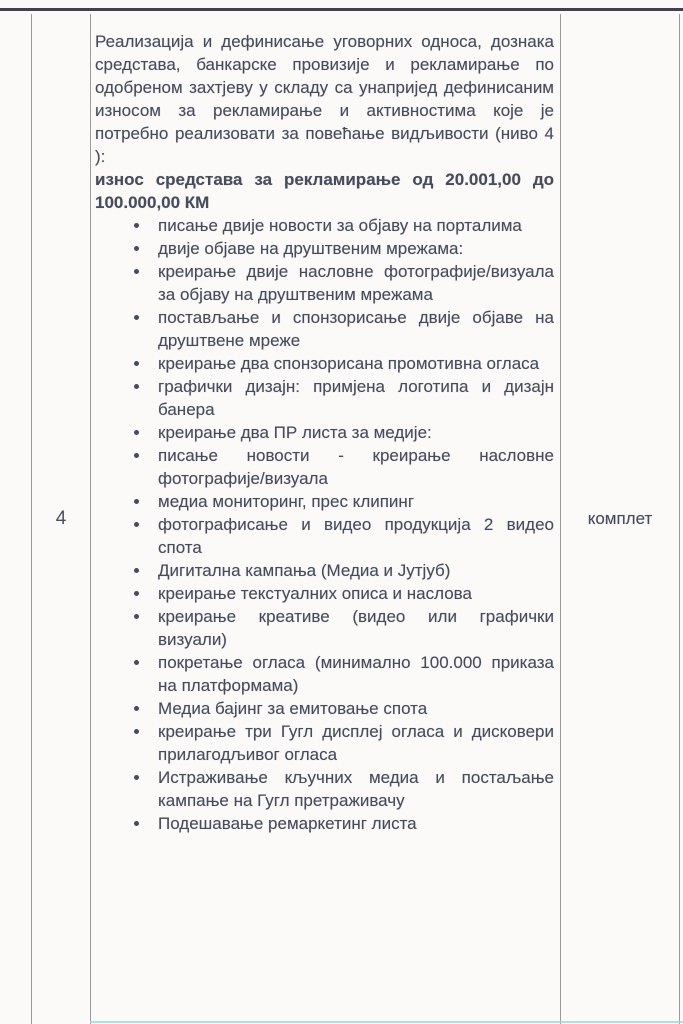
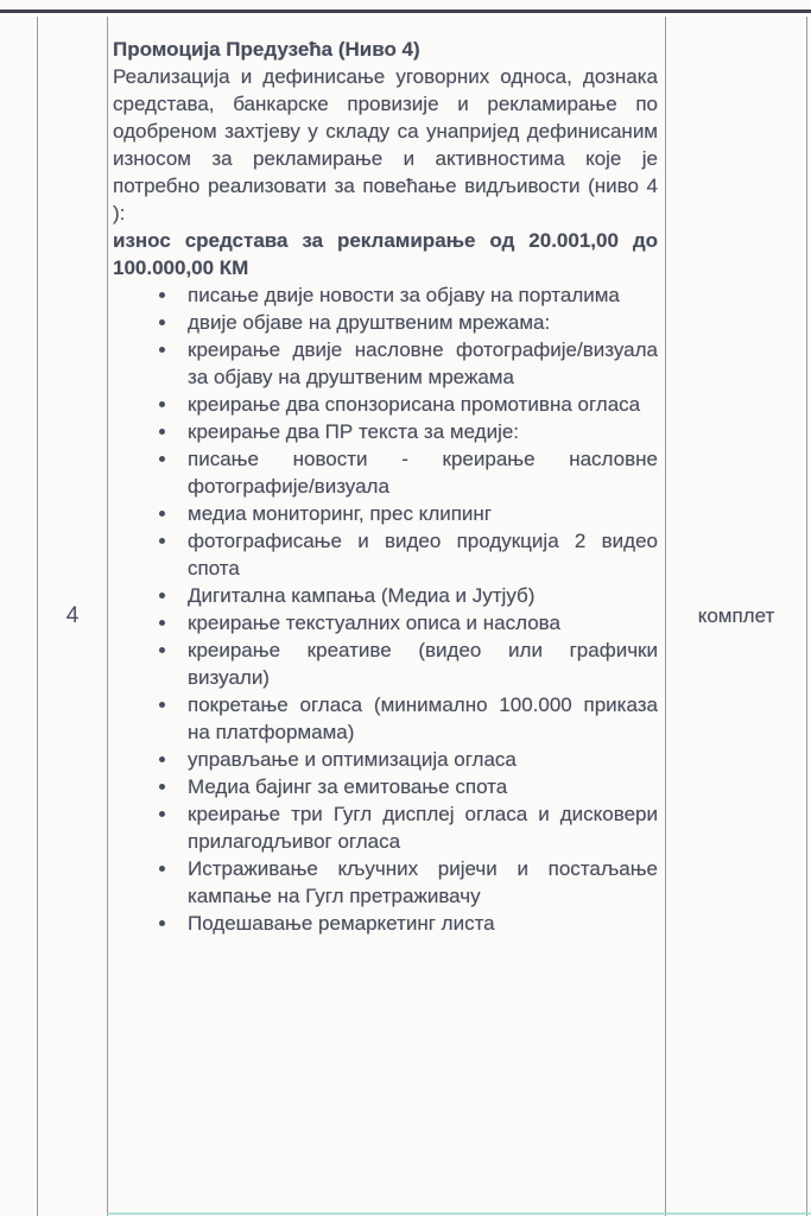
  4
+ Промоција Предузећа (Ниво 4)
  Реализација и дефинисање уговорних односа, дознака средстава, банкарске провизије и рекламирање по одобреном захтјеву у складу са унапријед дефинисаним износом за рекламирање и активностима које је потребно реализовати за повећање видљивости (ниво 4 ):
  износ средстава за рекламирање од 20.001,00 до 100.000,00 КМ
  писање двије новости за објаву на порталима
  двије објаве на друштвеним мрежама:
  креирање двије насловне фотографије/визуала за објаву на друштвеним мрежама
- постављање и спонзорисање двије објаве на друштвене мреже
  креирање два спонзорисана промотивна огласа
- графички дизајн: примјена логотипа и дизајн банера
- креирање два ПР листа за медије:
+ креирање два ПР текста за медије:
  писање новости - креирање насловне фотографије/визуала
  медиа мониторинг, прес клипинг
  фотографисање и видео продукција 2 видео спота
  Дигитална кампања (Медиа и Јутјуб)
  креирање текстуалних описа и наслова
  креирање креативе (видео или графички визуали)
  покретање огласа (минимално 100.000 приказа на платформама)
+ управљање и оптимизација огласа
  Медиа бајинг за емитовање спота
  креирање три Гугл дисплеј огласа и дисковери прилагодљивог огласа
- Истраживање кључних медиа и постаљање кампање на Гугл претраживачу
+ Истраживање кључних ријечи и постаљање кампање на Гугл претраживачу
  Подешавање ремаркетинг листа
  комплет
